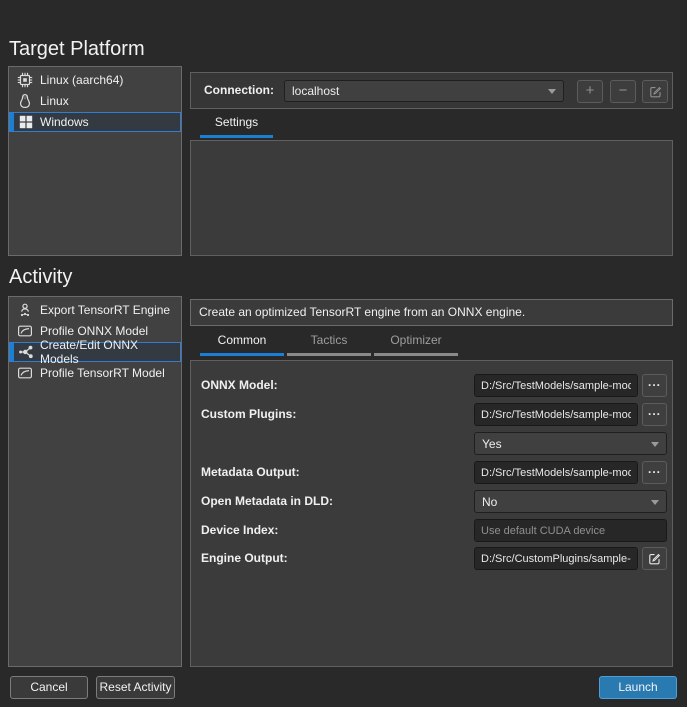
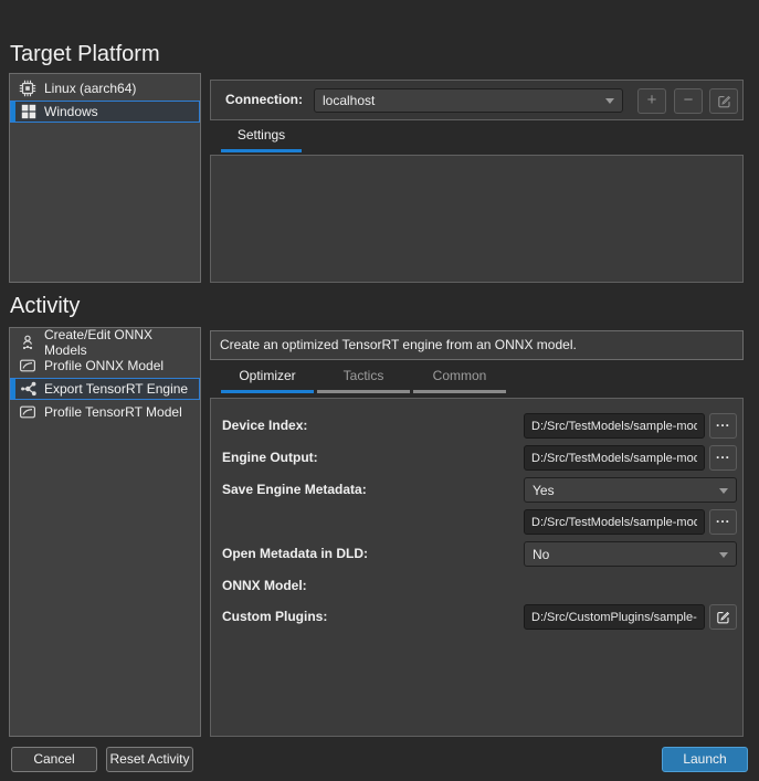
  Target Platform
  Linux (aarch64)
- Linux
  Windows
  Connection:
  localhost
  +
  −
  Settings
  Activity
- Export TensorRT Engine
+ Create/Edit ONNX Models
  Profile ONNX Model
- Create/Edit ONNX Models
+ Export TensorRT Engine
  Profile TensorRT Model
- Create an optimized TensorRT engine from an ONNX engine.
+ Create an optimized TensorRT engine from an ONNX model.
- Common
+ Optimizer
  Tactics
- Optimizer
+ Common
- ONNX Model:
+ Device Index:
  D:/Src/TestModels/sample-mod
  ...
- Custom Plugins:
+ Engine Output:
  D:/Src/TestModels/sample-mod
  ...
+ Save Engine Metadata:
  Yes
- Metadata Output:
  D:/Src/TestModels/sample-mod
  ...
  Open Metadata in DLD:
  No
- Device Index:
+ ONNX Model:
- Use default CUDA device
- Engine Output:
+ Custom Plugins:
  D:/Src/CustomPlugins/sample-
  Cancel
  Reset Activity
  Launch
